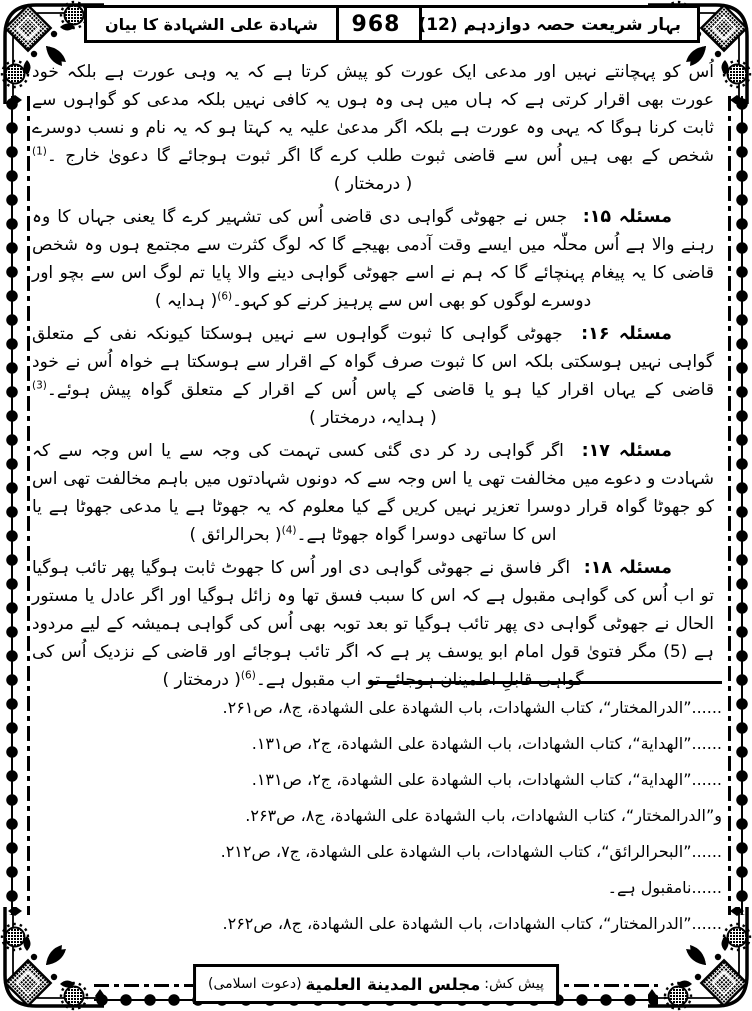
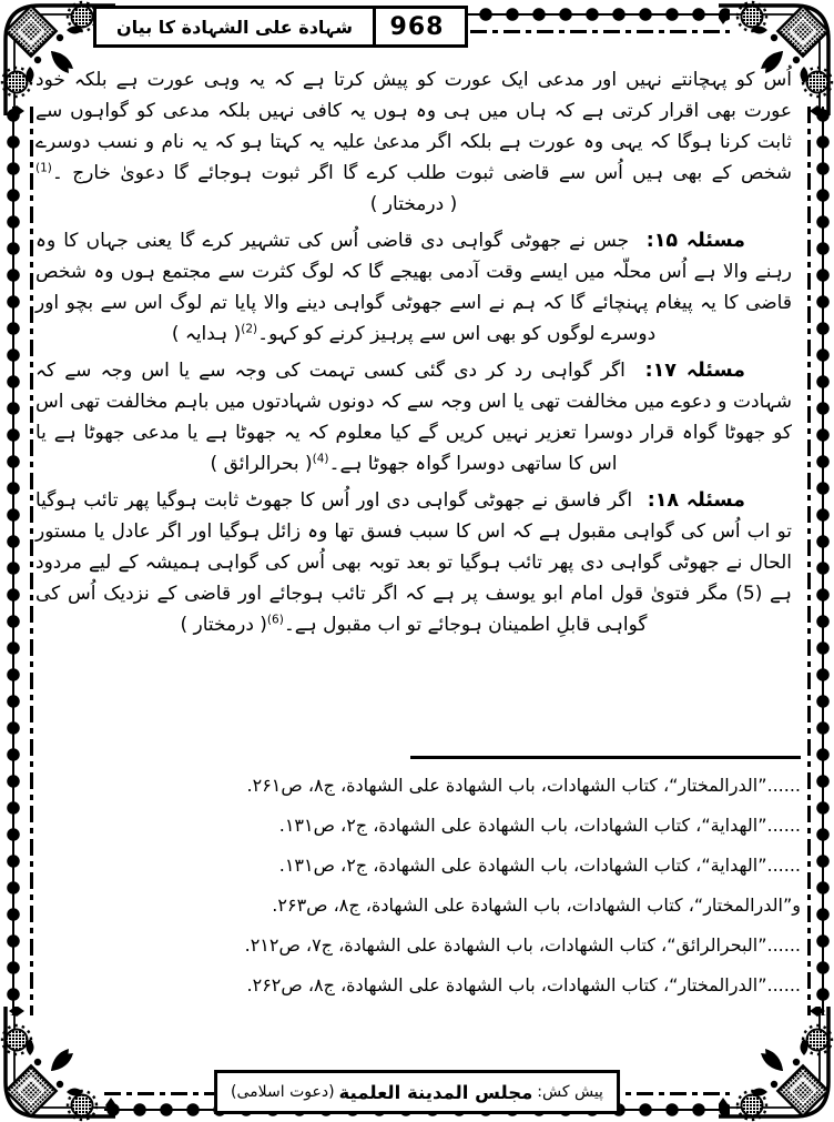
- بہار شریعت حصہ دوازدہم (12)
  968
  شہادة علی الشہادة کا بیان
  اُس کو پہچانتے نہیں اور مدعی ایک عورت کو پیش کرتا ہے کہ یہ وہی عورت ہے بلکہ خود عورت بھی اقرار کرتی ہے کہ ہاں میں ہی وہ ہوں یہ کافی نہیں بلکہ مدعی کو گواہوں سے ثابت کرنا ہوگا کہ یہی وہ عورت ہے بلکہ اگر مدعیٰ علیہ یہ کہتا ہو کہ یہ نام و نسب دوسرے شخص کے بھی ہیں اُس سے قاضی ثبوت طلب کرے گا اگر ثبوت ہوجائے گا دعویٰ خارج ۔(1)( درمختار )
- مسئلہ ۱۵:جس نے جھوٹی گواہی دی قاضی اُس کی تشہیر کرے گا یعنی جہاں کا وہ رہنے والا ہے اُس محلّہ میں ایسے وقت آدمی بھیجے گا کہ لوگ کثرت سے مجتمع ہوں وہ شخص قاضی کا یہ پیغام پہنچائے گا کہ ہم نے اسے جھوٹی گواہی دینے والا پایا تم لوگ اس سے بچو اور دوسرے لوگوں کو بھی اس سے پرہیز کرنے کو کہو۔(6)( ہدایہ )
+ مسئلہ ۱۵:جس نے جھوٹی گواہی دی قاضی اُس کی تشہیر کرے گا یعنی جہاں کا وہ رہنے والا ہے اُس محلّہ میں ایسے وقت آدمی بھیجے گا کہ لوگ کثرت سے مجتمع ہوں وہ شخص قاضی کا یہ پیغام پہنچائے گا کہ ہم نے اسے جھوٹی گواہی دینے والا پایا تم لوگ اس سے بچو اور دوسرے لوگوں کو بھی اس سے پرہیز کرنے کو کہو۔(2)( ہدایہ )
- مسئلہ ۱۶:جھوٹی گواہی کا ثبوت گواہوں سے نہیں ہوسکتا کیونکہ نفی کے متعلق گواہی نہیں ہوسکتی بلکہ اس کا ثبوت صرف گواہ کے اقرار سے ہوسکتا ہے خواہ اُس نے خود قاضی کے یہاں اقرار کیا ہو یا قاضی کے پاس اُس کے اقرار کے متعلق گواہ پیش ہوئے۔(3)( ہدایہ، درمختار )
  مسئلہ ۱۷:اگر گواہی رد کر دی گئی کسی تہمت کی وجہ سے یا اس وجہ سے کہ شہادت و دعوے میں مخالفت تھی یا اس وجہ سے کہ دونوں شہادتوں میں باہم مخالفت تھی اس کو جھوٹا گواہ قرار دوسرا تعزیر نہیں کریں گے کیا معلوم کہ یہ جھوٹا ہے یا مدعی جھوٹا ہے یا اس کا ساتھی دوسرا گواہ جھوٹا ہے۔(4)( بحرالرائق )
  مسئلہ ۱۸:اگر فاسق نے جھوٹی گواہی دی اور اُس کا جھوٹ ثابت ہوگیا پھر تائب ہوگیا تو اب اُس کی گواہی مقبول ہے کہ اس کا سبب فسق تھا وہ زائل ہوگیا اور اگر عادل یا مستور الحال نے جھوٹی گواہی دی پھر تائب ہوگیا تو بعد توبہ بھی اُس کی گواہی ہمیشہ کے لیے مردود ہے (5) مگر فتویٰ قول امام ابو یوسف پر ہے کہ اگر تائب ہوجائے اور قاضی کے نزدیک اُس کی گواہی قابلِ اطمینان ہوجائے تو اب مقبول ہے۔(6)( درمختار )
  ......”الدرالمختار“، کتاب الشهادات، باب الشهادة علی الشهادة، ج۸، ص۲۶۱.
  ......”الهداية“، کتاب الشهادات، باب الشهادة علی الشهادة، ج۲، ص۱۳۱.
  ......”الهداية“، کتاب الشهادات، باب الشهادة علی الشهادة، ج۲، ص۱۳۱.
  و”الدرالمختار“، کتاب الشهادات، باب الشهادة علی الشهادة، ج۸، ص۲۶۳.
  ......”البحرالرائق“، کتاب الشهادات، باب الشهادة علی الشهادة، ج۷، ص۲۱۲.
- ......نامقبول ہے۔
  ......”الدرالمختار“، کتاب الشهادات، باب الشهادة علی الشهادة، ج۸، ص۲۶۲.
  پیش کش:
  مجلس المدينة العلمية
  (دعوت اسلامی)
